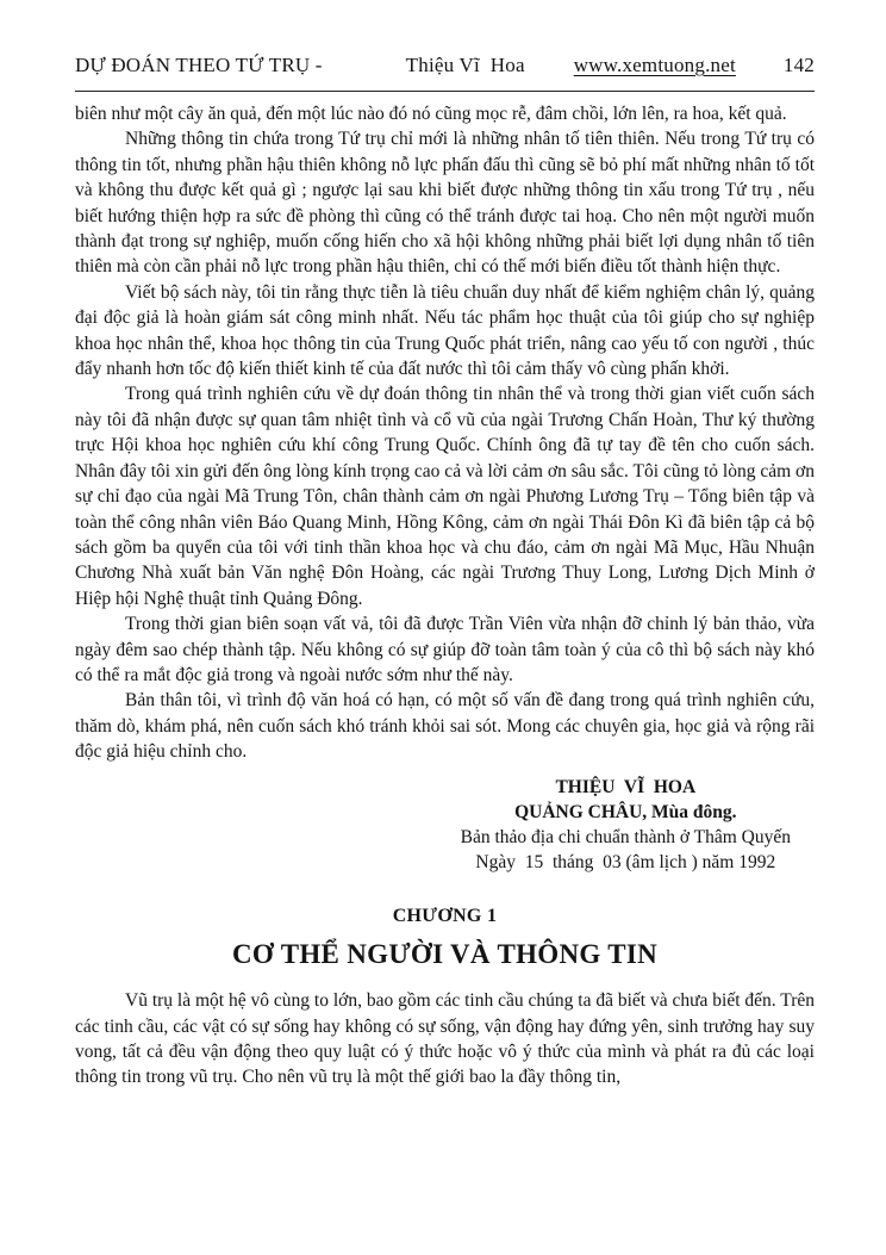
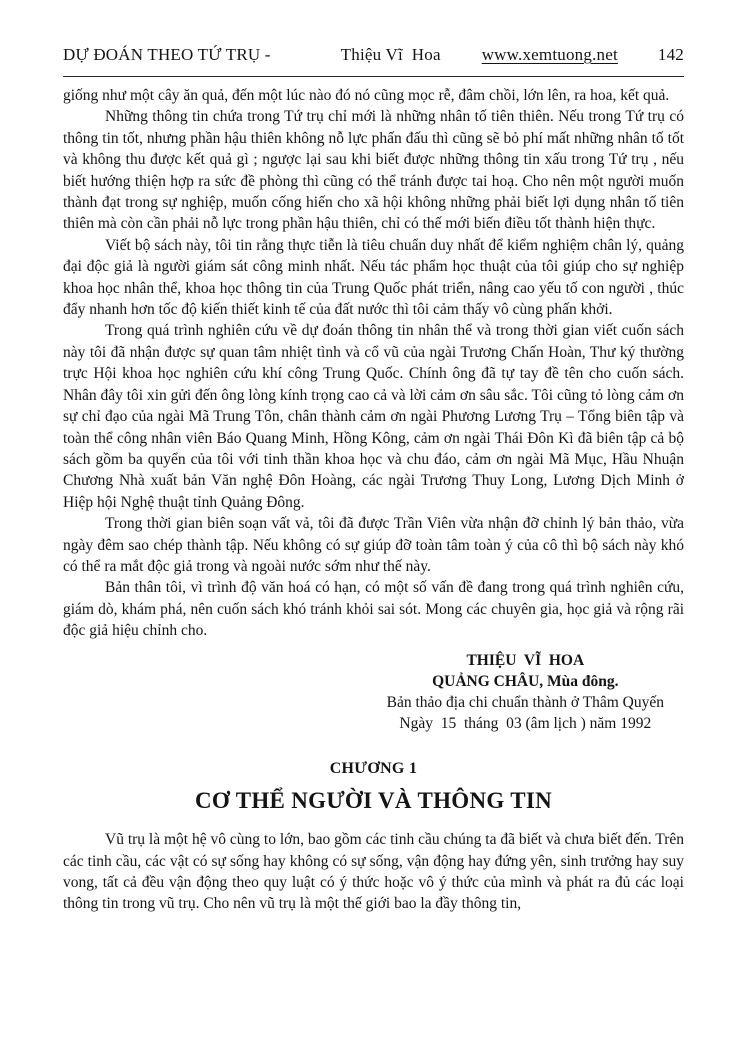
  DỰ ĐOÁN THEO TỨ TRỤ -
  Thiệu Vĩ Hoa
  www.xemtuong.net
  142
- biên như một cây ăn quả, đến một lúc nào đó nó cũng mọc rễ, đâm chồi, lớn lên, ra hoa, kết quả.
+ giống như một cây ăn quả, đến một lúc nào đó nó cũng mọc rễ, đâm chồi, lớn lên, ra hoa, kết quả.
  Những thông tin chứa trong Tứ trụ chỉ mới là những nhân tố tiên thiên. Nếu trong Tứ trụ có thông tin tốt, nhưng phần hậu thiên không nỗ lực phấn đấu thì cũng sẽ bỏ phí mất những nhân tố tốt và không thu được kết quả gì ; ngược lại sau khi biết được những thông tin xấu trong Tứ trụ , nếu biết hướng thiện hợp ra sức đề phòng thì cũng có thể tránh được tai hoạ. Cho nên một người muốn thành đạt trong sự nghiệp, muốn cống hiến cho xã hội không những phải biết lợi dụng nhân tố tiên thiên mà còn cần phải nỗ lực trong phần hậu thiên, chỉ có thế mới biến điều tốt thành hiện thực.
- Viết bộ sách này, tôi tin rằng thực tiễn là tiêu chuẩn duy nhất để kiểm nghiệm chân lý, quảng đại độc giả là hoàn giám sát công minh nhất. Nếu tác phẩm học thuật của tôi giúp cho sự nghiệp khoa học nhân thể, khoa học thông tin của Trung Quốc phát triển, nâng cao yếu tố con người , thúc đẩy nhanh hơn tốc độ kiến thiết kinh tế của đất nước thì tôi cảm thấy vô cùng phấn khởi.
+ Viết bộ sách này, tôi tin rằng thực tiễn là tiêu chuẩn duy nhất để kiểm nghiệm chân lý, quảng đại độc giả là người giám sát công minh nhất. Nếu tác phẩm học thuật của tôi giúp cho sự nghiệp khoa học nhân thể, khoa học thông tin của Trung Quốc phát triển, nâng cao yếu tố con người , thúc đẩy nhanh hơn tốc độ kiến thiết kinh tế của đất nước thì tôi cảm thấy vô cùng phấn khởi.
  Trong quá trình nghiên cứu về dự đoán thông tin nhân thể và trong thời gian viết cuốn sách này tôi đã nhận được sự quan tâm nhiệt tình và cổ vũ của ngài Trương Chấn Hoàn, Thư ký thường trực Hội khoa học nghiên cứu khí công Trung Quốc. Chính ông đã tự tay đề tên cho cuốn sách. Nhân đây tôi xin gửi đến ông lòng kính trọng cao cả và lời cảm ơn sâu sắc. Tôi cũng tỏ lòng cảm ơn sự chỉ đạo của ngài Mã Trung Tôn, chân thành cảm ơn ngài Phương Lương Trụ – Tổng biên tập và toàn thể công nhân viên Báo Quang Minh, Hồng Kông, cảm ơn ngài Thái Đôn Kì đã biên tập cả bộ sách gồm ba quyển của tôi với tinh thần khoa học và chu đáo, cảm ơn ngài Mã Mục, Hầu Nhuận Chương Nhà xuất bản Văn nghệ Đôn Hoàng, các ngài Trương Thuy Long, Lương Dịch Minh ở Hiệp hội Nghệ thuật tỉnh Quảng Đông.
  Trong thời gian biên soạn vất vả, tôi đã được Trần Viên vừa nhận đỡ chỉnh lý bản thảo, vừa ngày đêm sao chép thành tập. Nếu không có sự giúp đỡ toàn tâm toàn ý của cô thì bộ sách này khó có thể ra mắt độc giả trong và ngoài nước sớm như thế này.
- Bản thân tôi, vì trình độ văn hoá có hạn, có một số vấn đề đang trong quá trình nghiên cứu, thăm dò, khám phá, nên cuốn sách khó tránh khỏi sai sót. Mong các chuyên gia, học giả và rộng rãi độc giả hiệu chỉnh cho.
+ Bản thân tôi, vì trình độ văn hoá có hạn, có một số vấn đề đang trong quá trình nghiên cứu, giám dò, khám phá, nên cuốn sách khó tránh khỏi sai sót. Mong các chuyên gia, học giả và rộng rãi độc giả hiệu chỉnh cho.
  THIỆU VĨ HOA
  QUẢNG CHÂU, Mùa đông.
  Bản thảo địa chi chuẩn thành ở Thâm Quyến
  Ngày 15 tháng 03 (âm lịch ) năm 1992
  CHƯƠNG 1
  CƠ THỂ NGƯỜI VÀ THÔNG TIN
  Vũ trụ là một hệ vô cùng to lớn, bao gồm các tinh cầu chúng ta đã biết và chưa biết đến. Trên các tinh cầu, các vật có sự sống hay không có sự sống, vận động hay đứng yên, sinh trưởng hay suy vong, tất cả đều vận động theo quy luật có ý thức hoặc vô ý thức của mình và phát ra đủ các loại thông tin trong vũ trụ. Cho nên vũ trụ là một thế giới bao la đầy thông tin,
